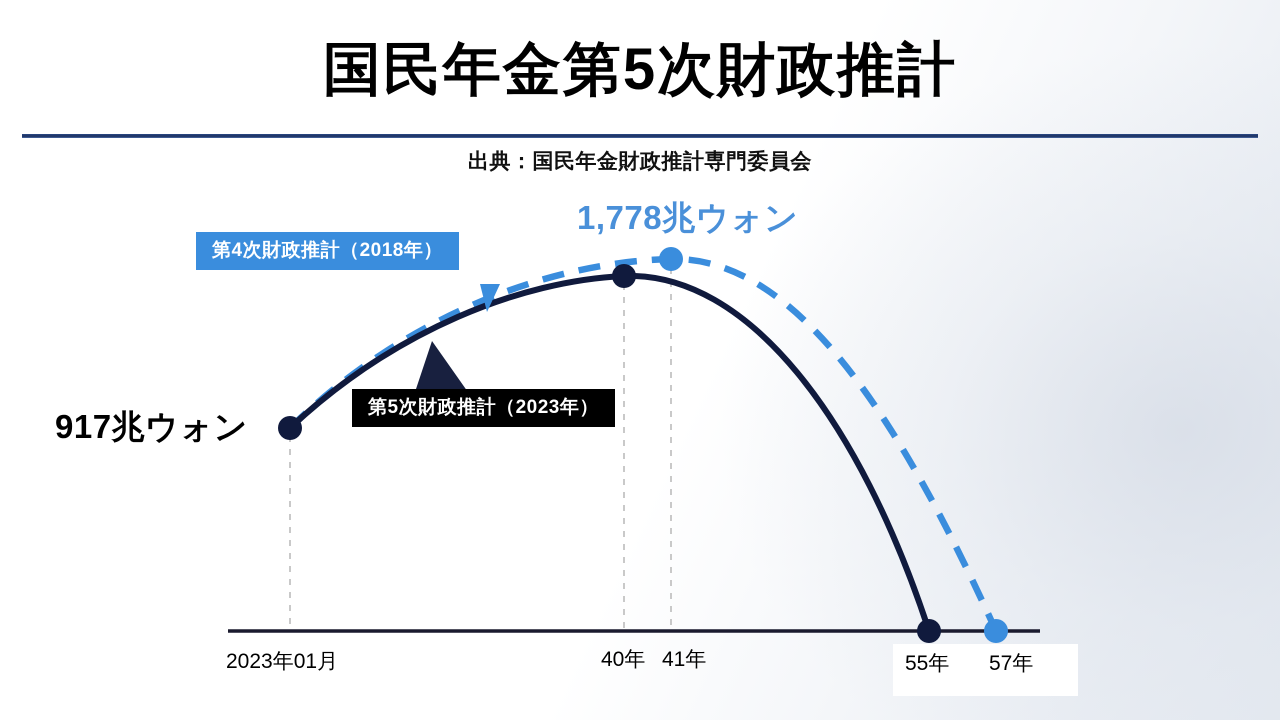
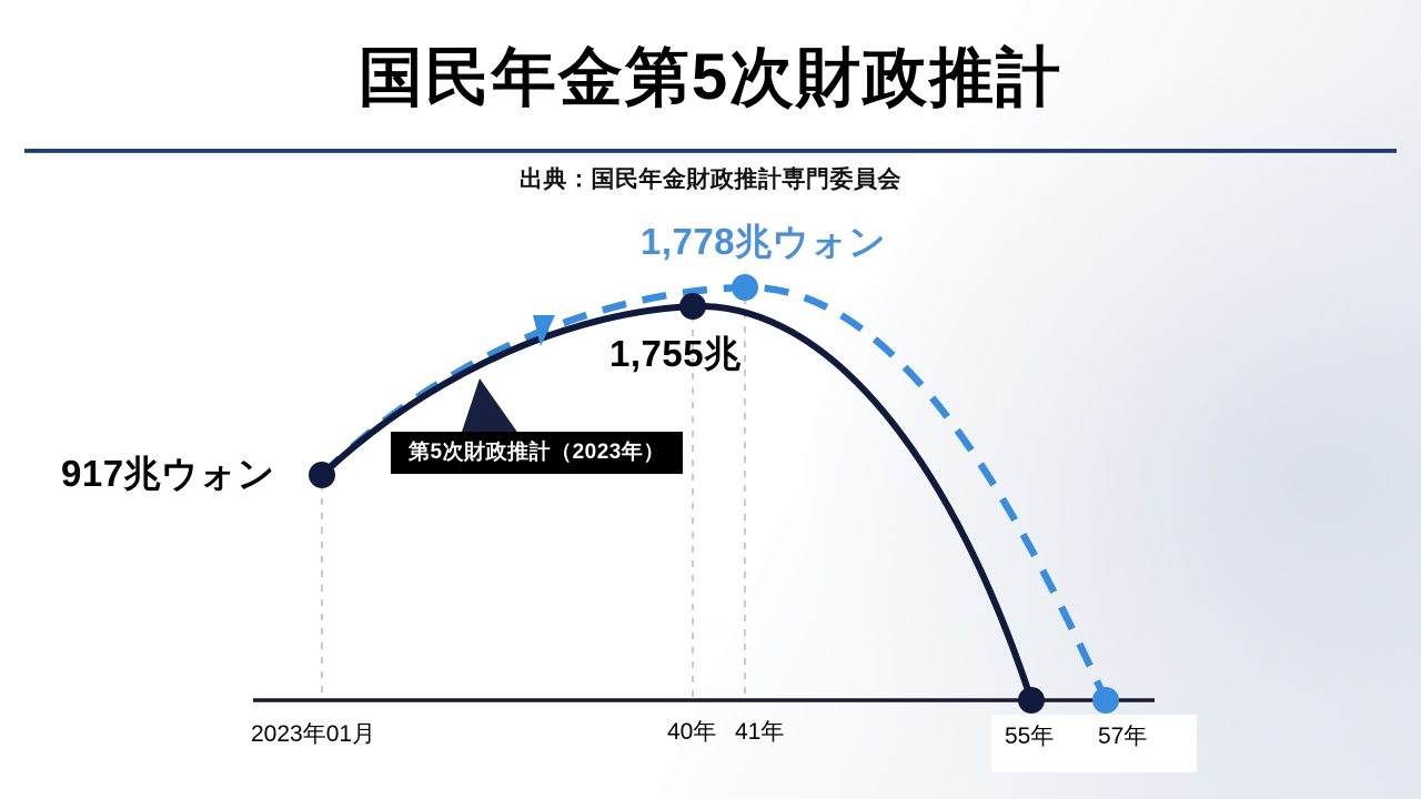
  国民年金第5次財政推計
  出典：国民年金財政推計専門委員会
- 第4次財政推計（2018年）
  第5次財政推計（2023年）
  1,778兆ウォン
+ 1,755兆
  917兆ウォン
  2023年01月
  40年
  41年
  55年
  57年
